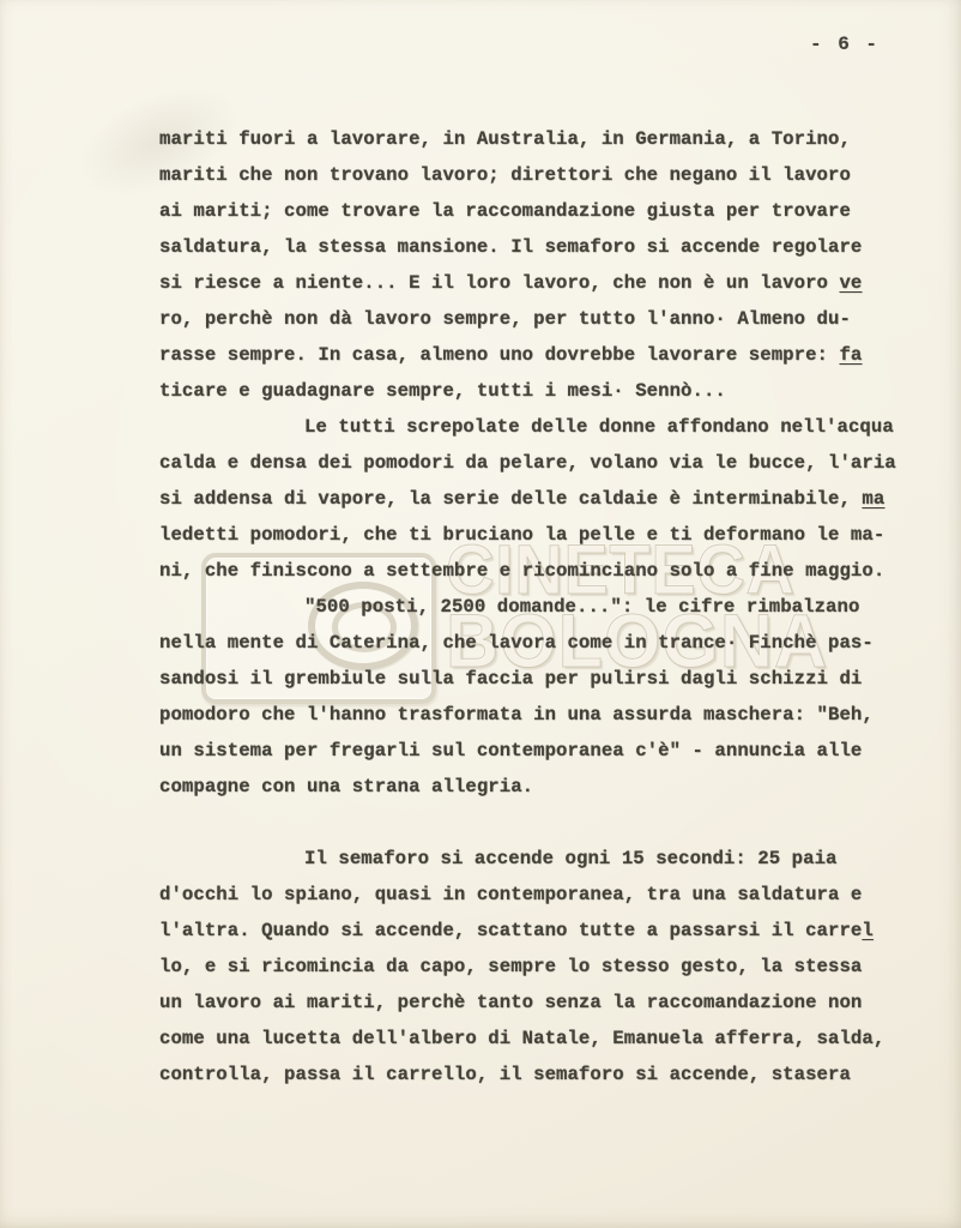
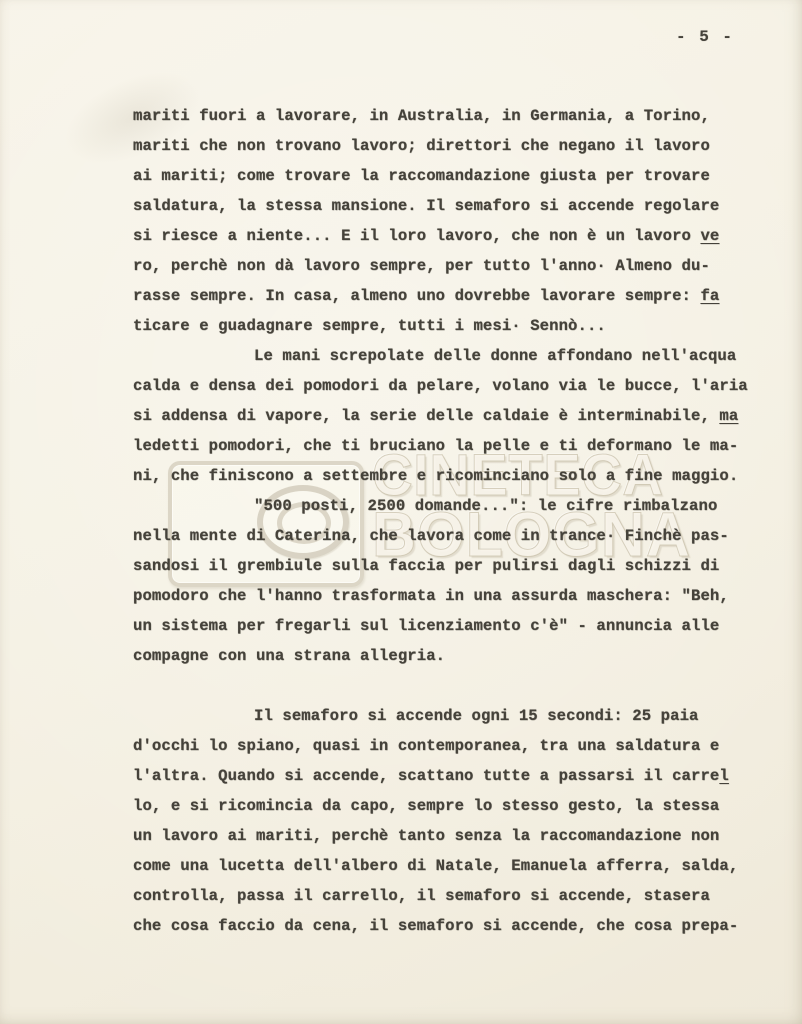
- - 6 -
+ - 5 -
  CINETECA
  BOLOGNA
  mariti fuori a lavorare, in Australia, in Germania, a Torino,
  mariti che non trovano lavoro; direttori che negano il lavoro
  ai mariti; come trovare la raccomandazione giusta per trovare
  saldatura, la stessa mansione. Il semaforo si accende regolare
  si riesce a niente... E il loro lavoro, che non è un lavoro ve
  ro, perchè non dà lavoro sempre, per tutto l'anno· Almeno du-
  rasse sempre. In casa, almeno uno dovrebbe lavorare sempre: fa
  ticare e guadagnare sempre, tutti i mesi· Sennò...
- Le tutti screpolate delle donne affondano nell'acqua
+ Le mani screpolate delle donne affondano nell'acqua
  calda e densa dei pomodori da pelare, volano via le bucce, l'aria
  si addensa di vapore, la serie delle caldaie è interminabile, ma
  ledetti pomodori, che ti bruciano la pelle e ti deformano le ma-
  ni, che finiscono a settembre e ricominciano solo a fine maggio.
  "500 posti, 2500 domande...": le cifre rimbalzano
  nella mente di Caterina, che lavora come in trance· Finchè pas-
  sandosi il grembiule sulla faccia per pulirsi dagli schizzi di
  pomodoro che l'hanno trasformata in una assurda maschera: "Beh,
- un sistema per fregarli sul contemporanea c'è" - annuncia alle
+ un sistema per fregarli sul licenziamento c'è" - annuncia alle
  compagne con una strana allegria.
  Il semaforo si accende ogni 15 secondi: 25 paia
  d'occhi lo spiano, quasi in contemporanea, tra una saldatura e
  l'altra. Quando si accende, scattano tutte a passarsi il carrel
  lo, e si ricomincia da capo, sempre lo stesso gesto, la stessa
  un lavoro ai mariti, perchè tanto senza la raccomandazione non
  come una lucetta dell'albero di Natale, Emanuela afferra, salda,
  controlla, passa il carrello, il semaforo si accende, stasera
+ che cosa faccio da cena, il semaforo si accende, che cosa prepa-
